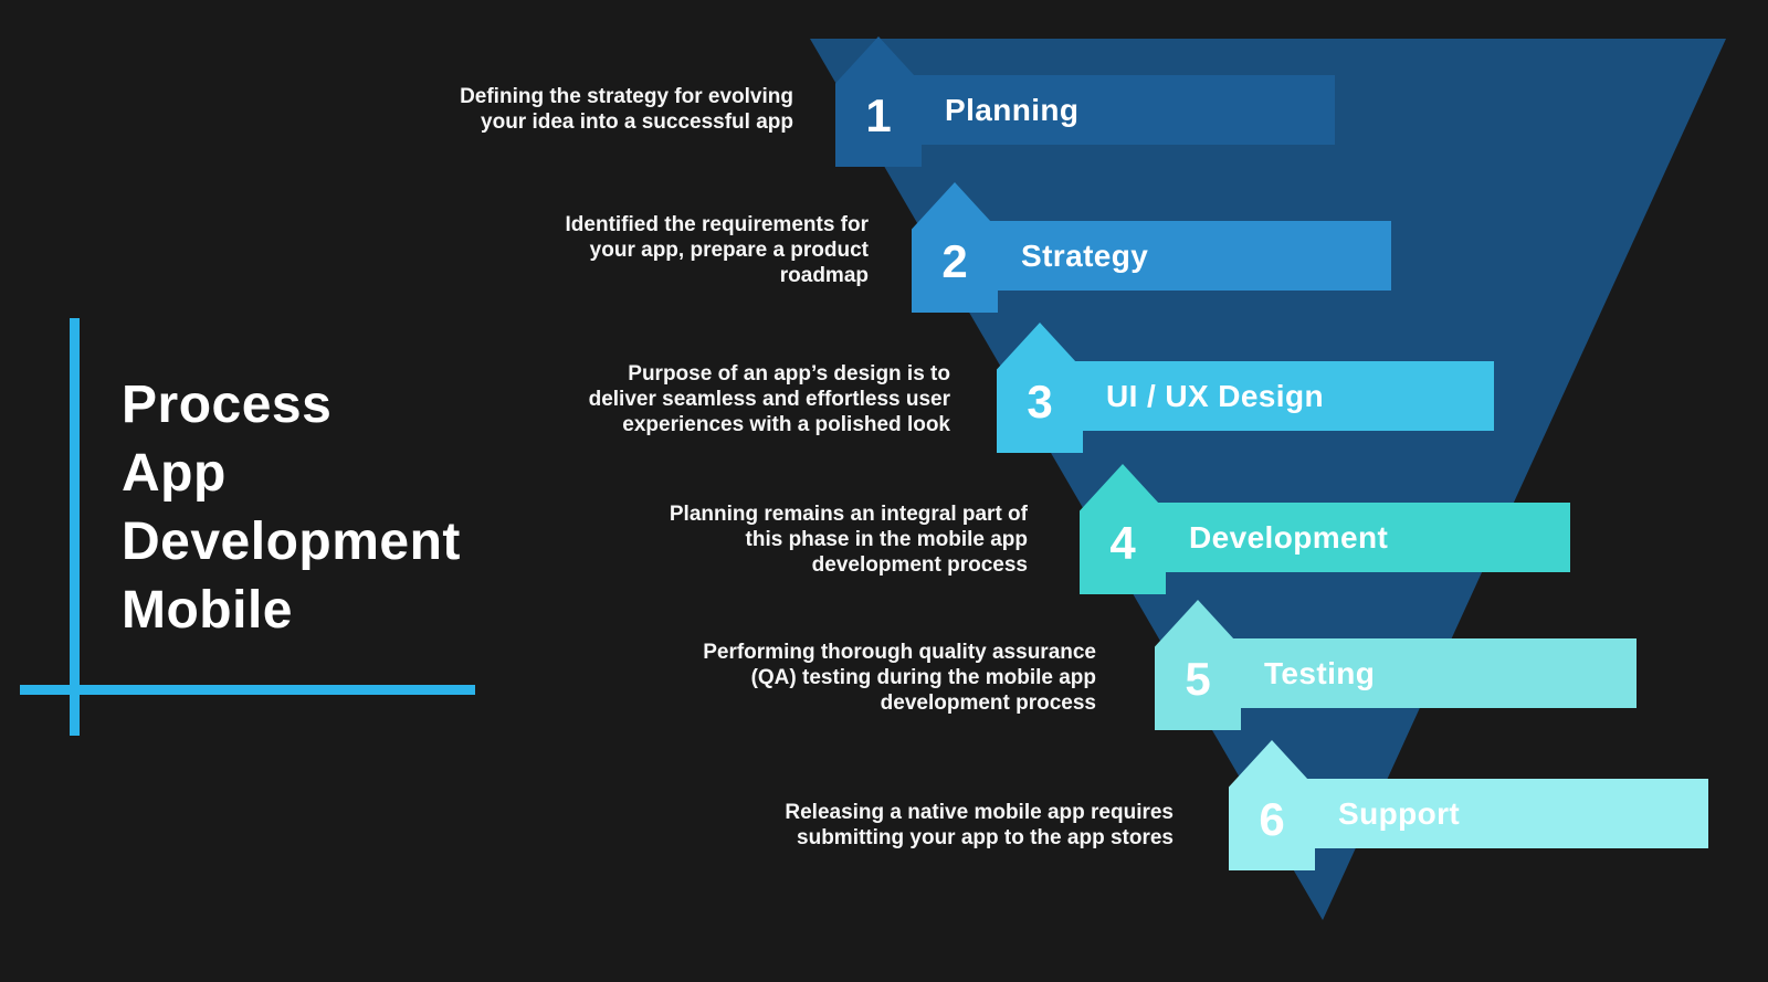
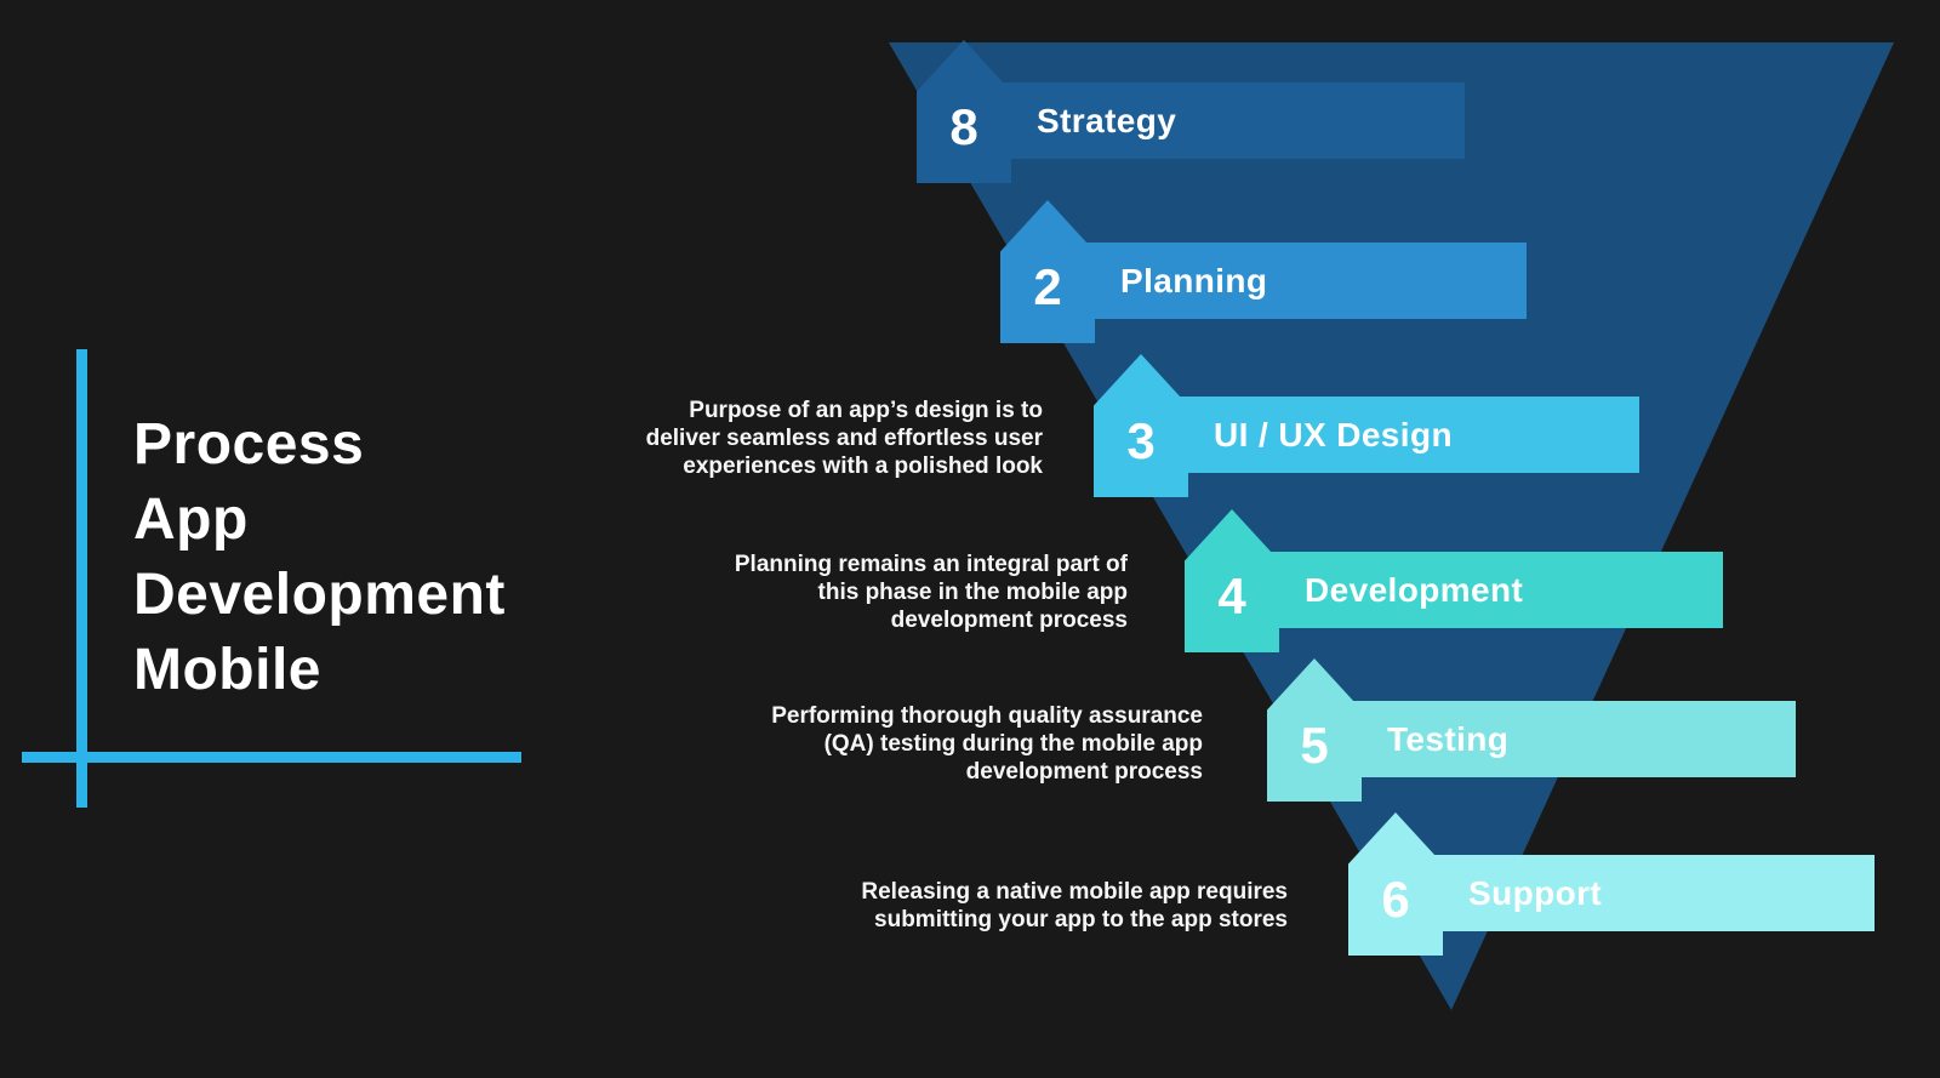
  Process
  App
  Development
  Mobile
- Defining the strategy for evolving
- your idea into a successful app
- Planning
+ Strategy
- 1
+ 8
- Identified the requirements for
- your app, prepare a product
- roadmap
- Strategy
+ Planning
  2
  Purpose of an app’s design is to
  deliver seamless and effortless user
  experiences with a polished look
  UI / UX Design
  3
  Planning remains an integral part of
  this phase in the mobile app
  development process
  Development
  4
  Performing thorough quality assurance
  (QA) testing during the mobile app
  development process
  Testing
  5
  Releasing a native mobile app requires
  submitting your app to the app stores
  Support
  6
